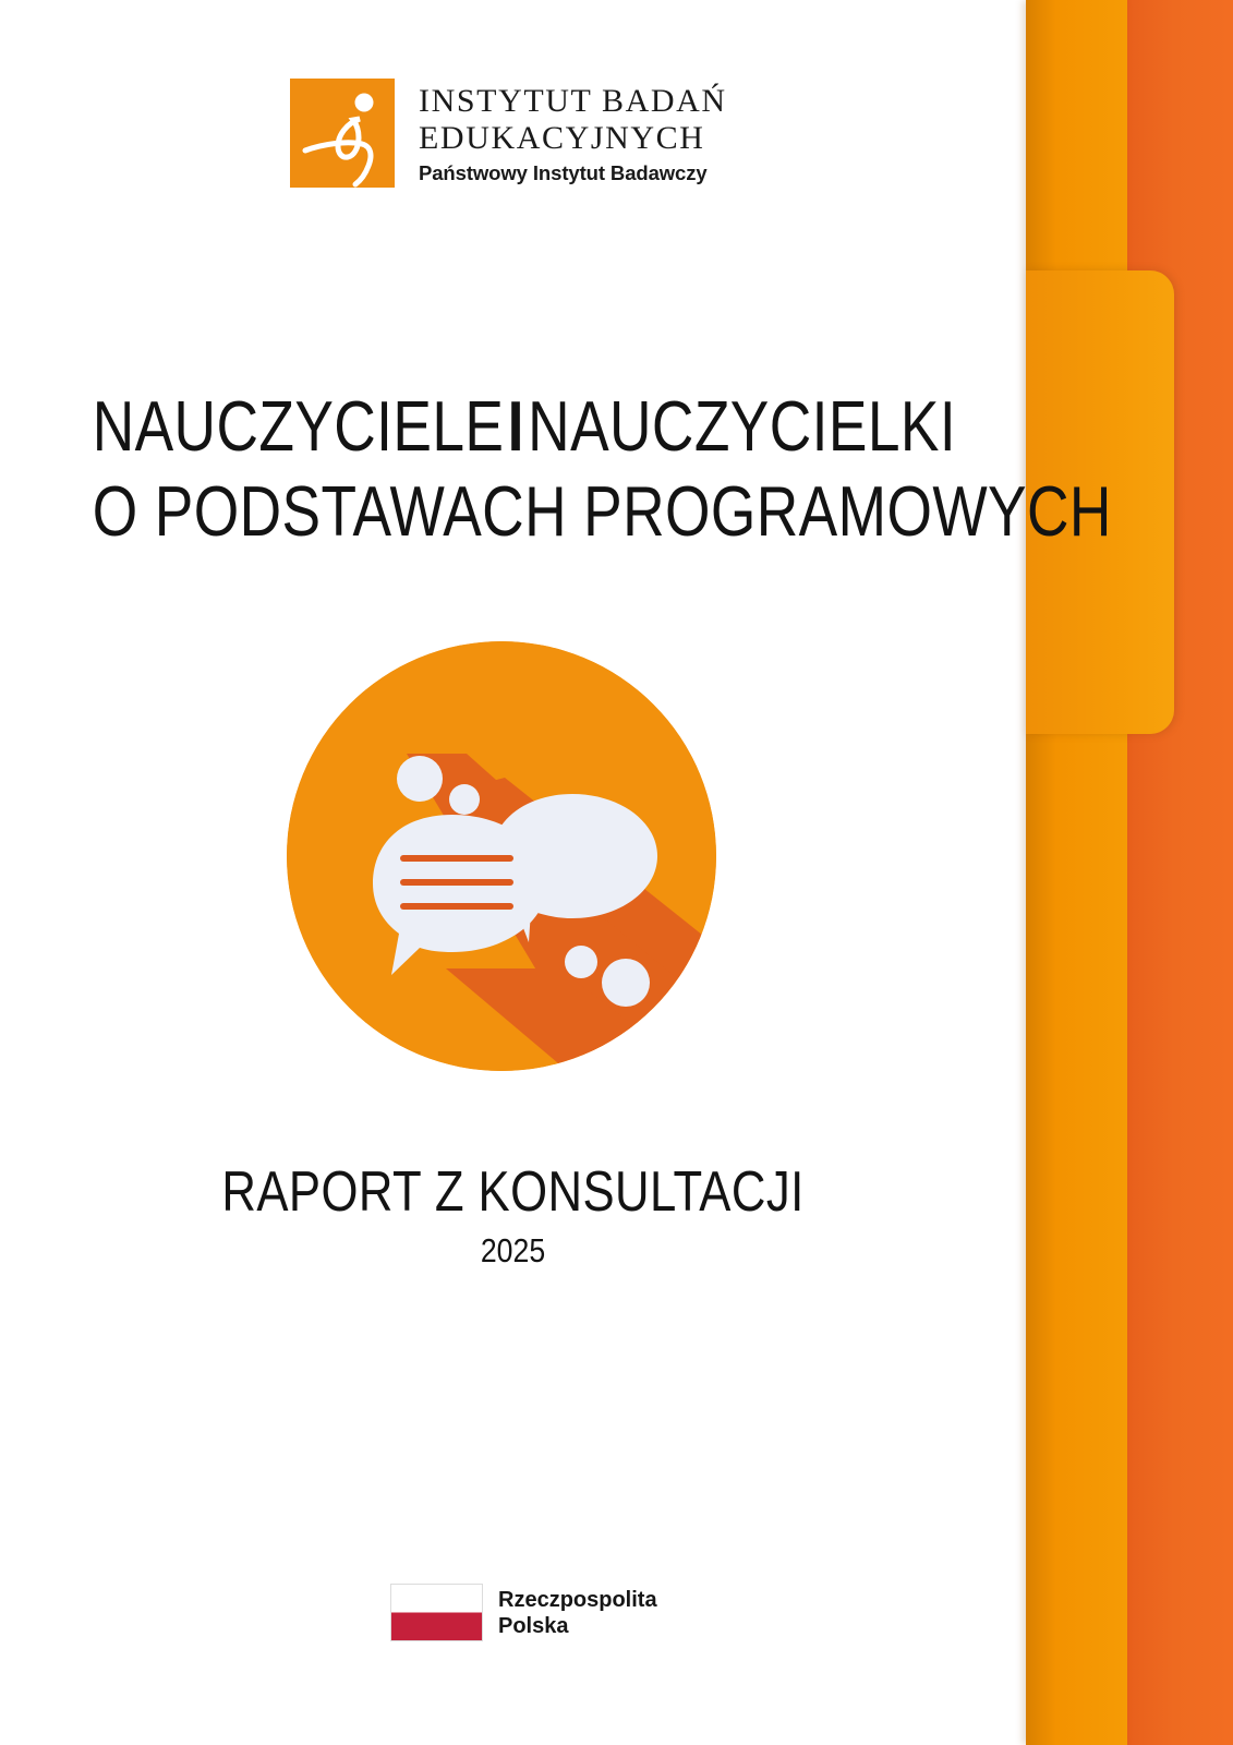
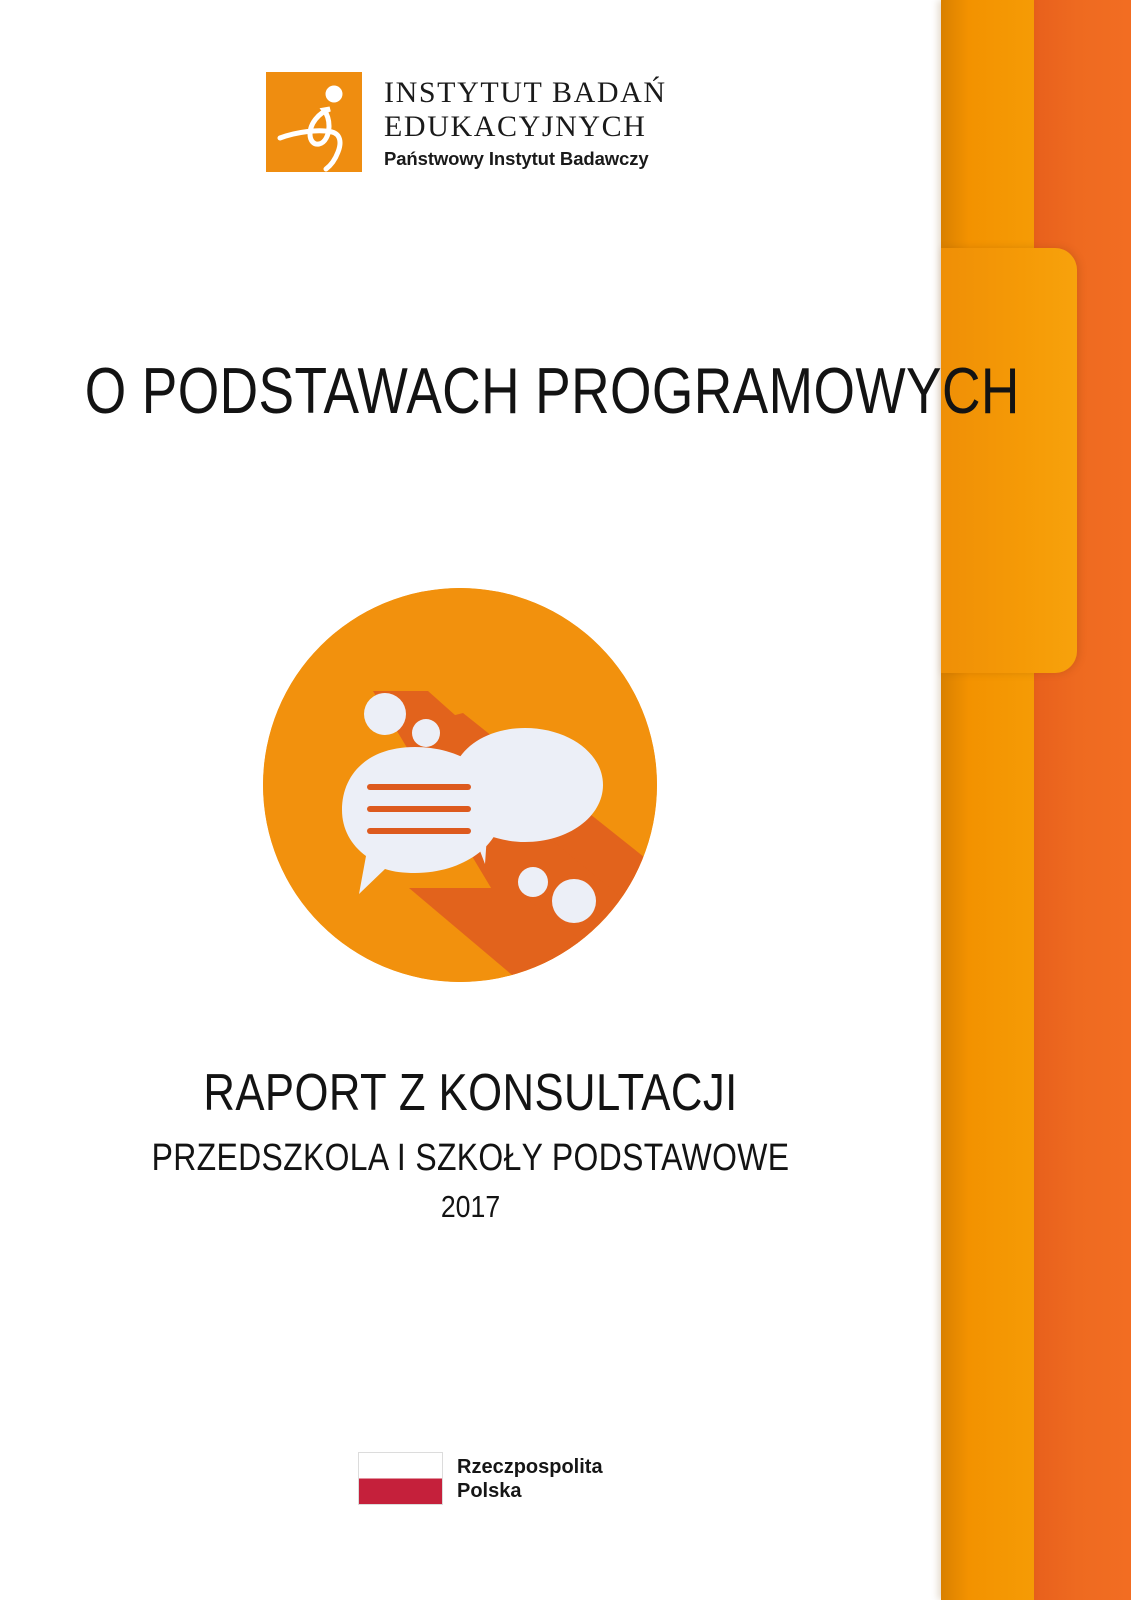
  INSTYTUT BADAŃ
  EDUKACYJNYCH
  Państwowy Instytut Badawczy
- NAUCZYCIELEINAUCZYCIELKI
  O PODSTAWACH PROGRAMOWYCH
  RAPORT Z KONSULTACJI
+ PRZEDSZKOLA I SZKOŁY PODSTAWOWE
- 2025
+ 2017
  Rzeczpospolita
  Polska
